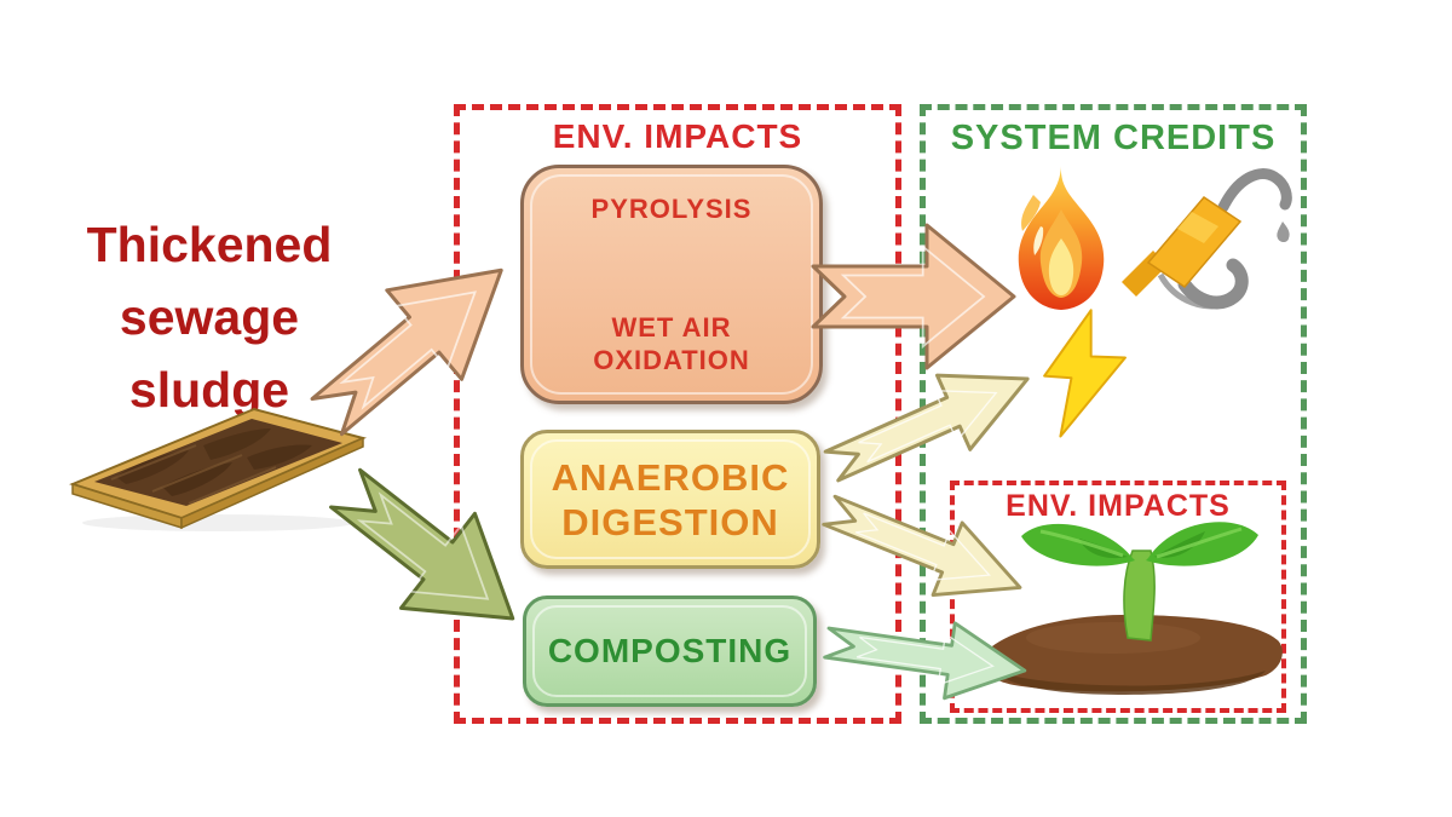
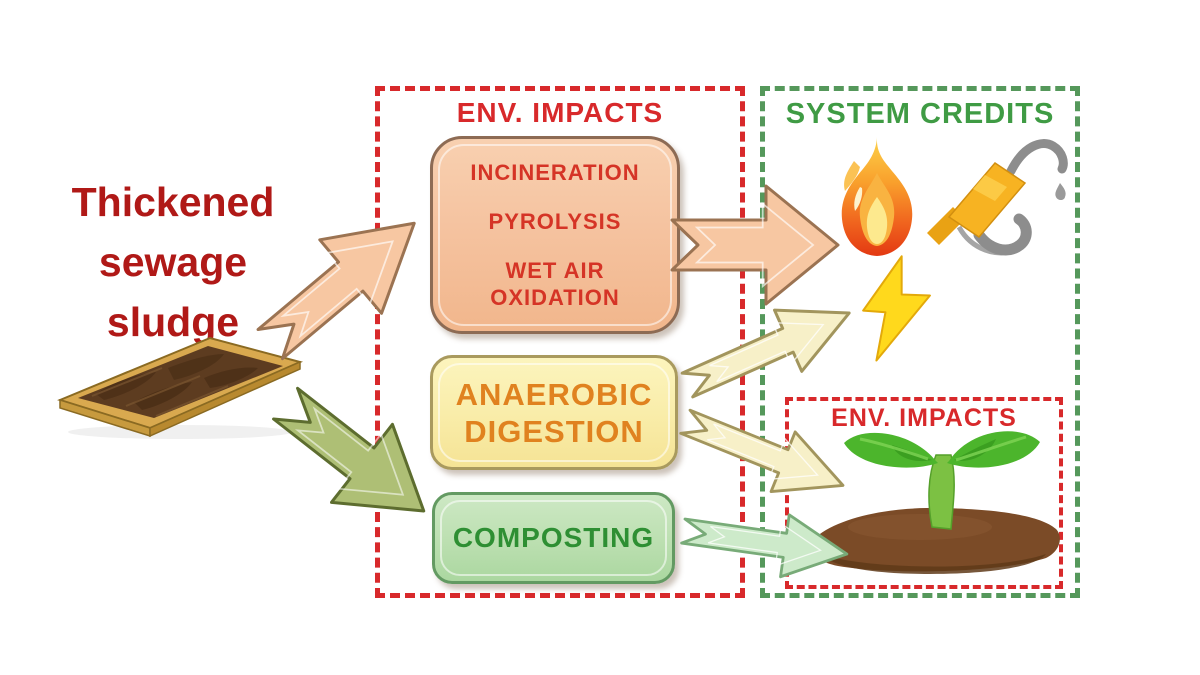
  Thickened
  sewage
  sludge
  ENV. IMPACTS
+ INCINERATION
  PYROLYSIS
  WET AIR OXIDATION
  ANAEROBIC DIGESTION
  COMPOSTING
  SYSTEM CREDITS
  ENV. IMPACTS
